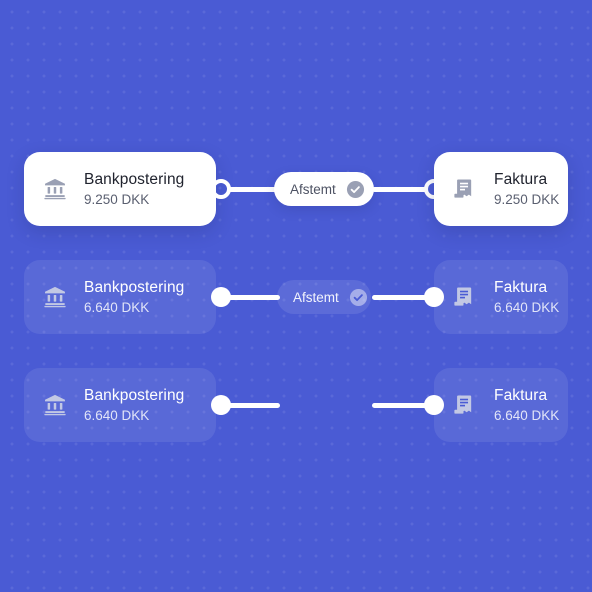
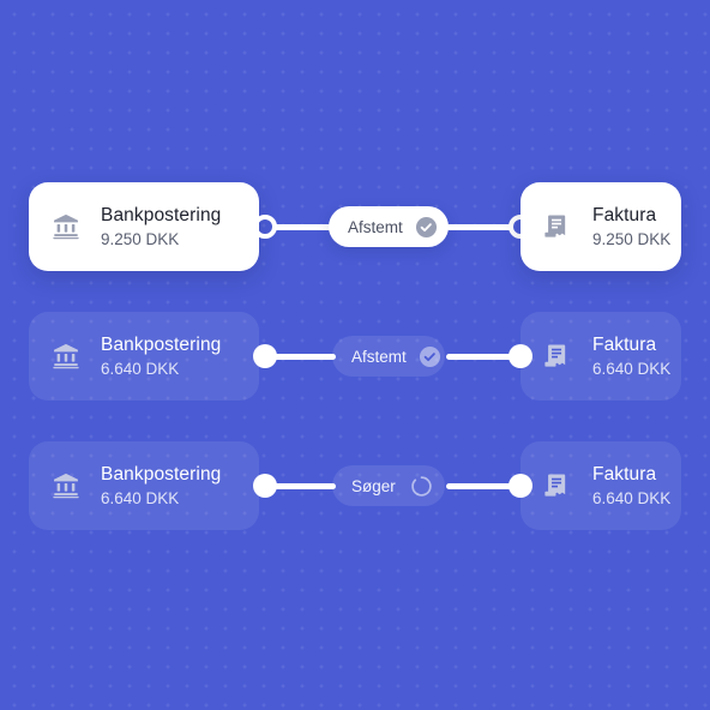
  Bankpostering
  9.250 DKK
  Afstemt
  Faktura
  9.250 DKK
  Bankpostering
  6.640 DKK
  Afstemt
  Faktura
  6.640 DKK
  Bankpostering
  6.640 DKK
+ Søger
  Faktura
  6.640 DKK
